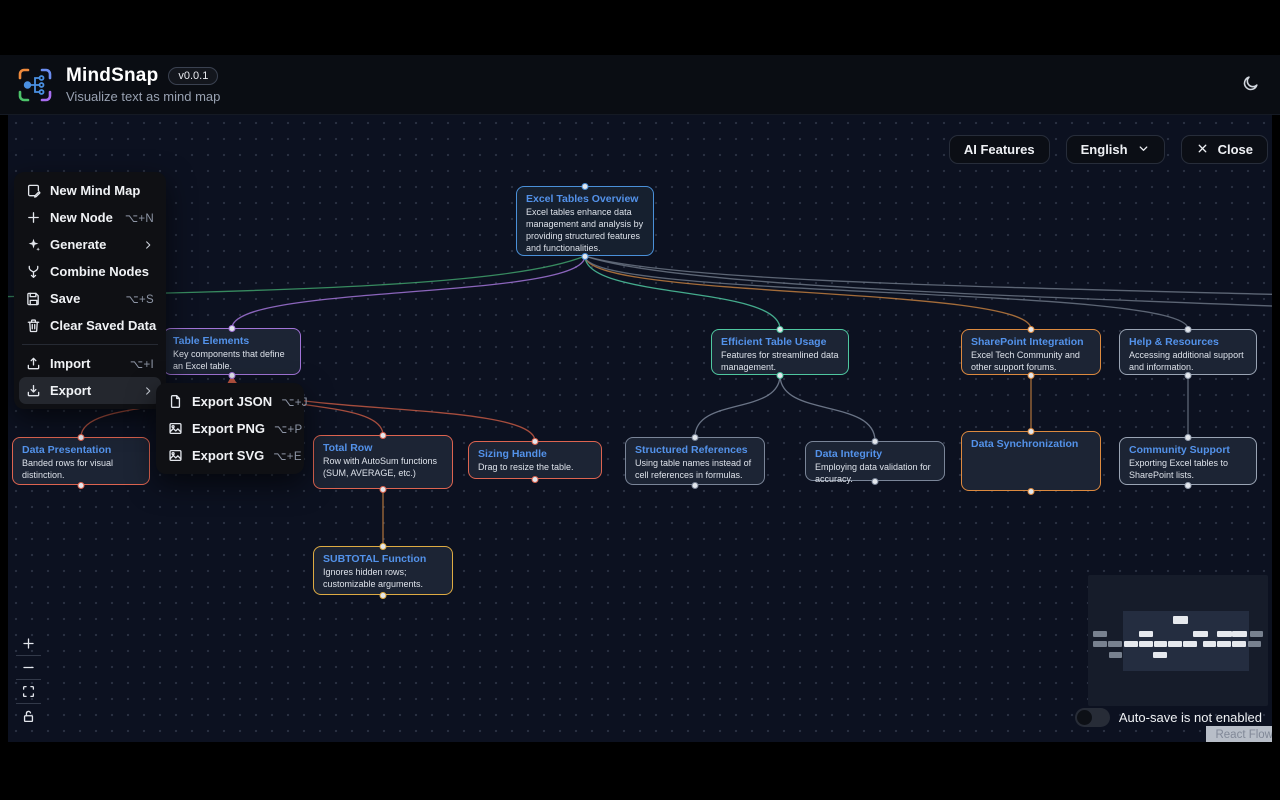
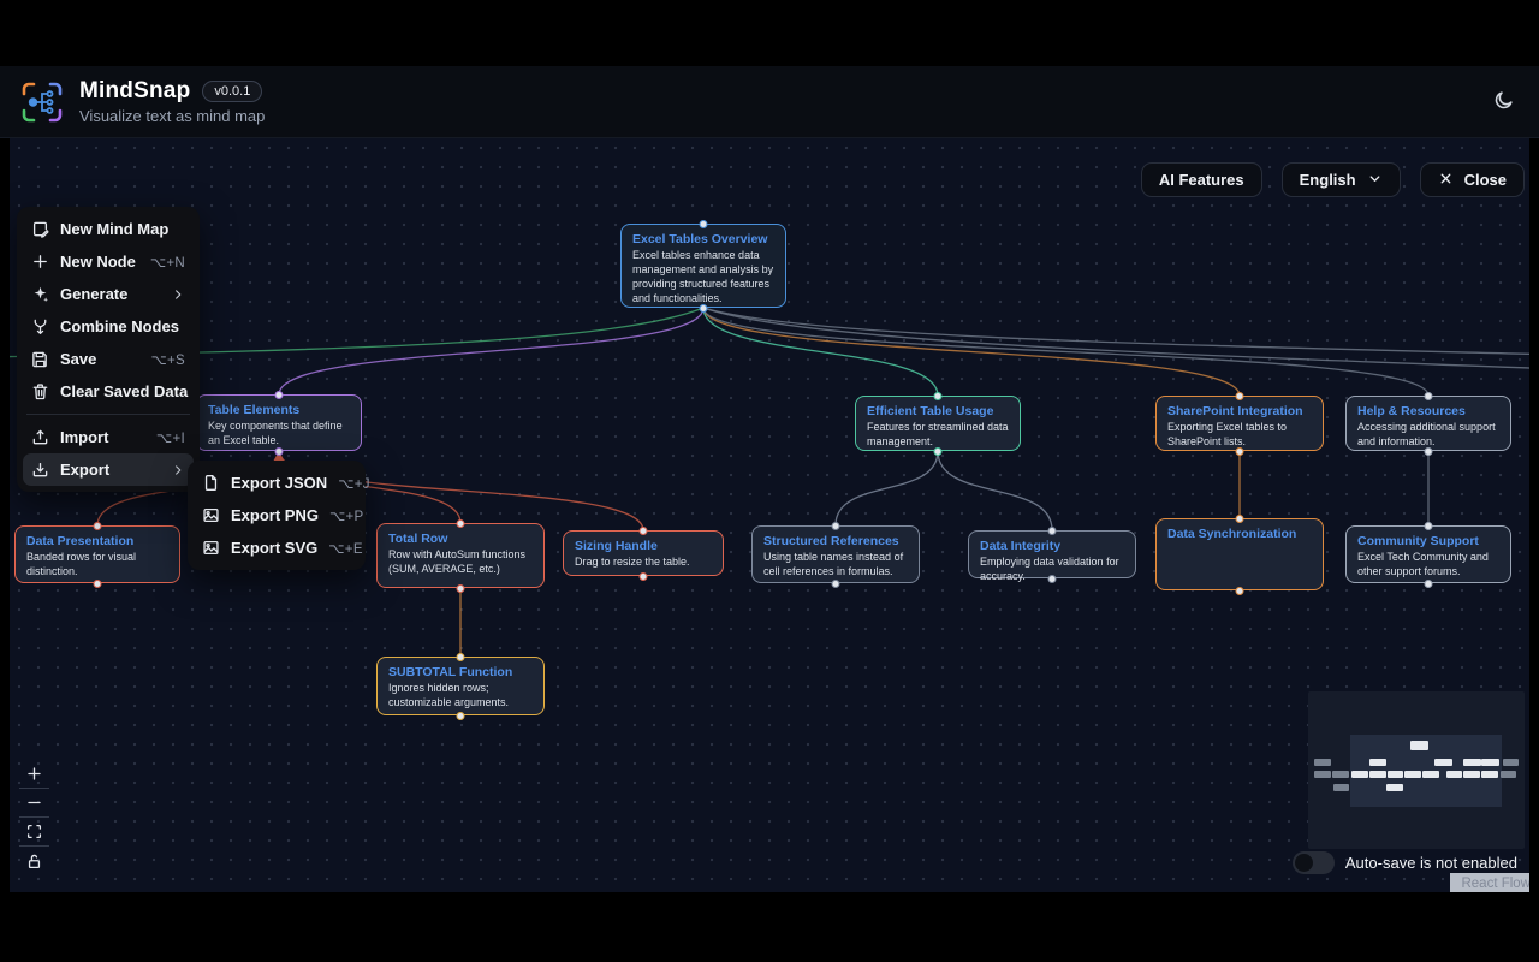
  MindSnap
  v0.0.1
  Visualize text as mind map
  Excel Tables Overview
  Excel tables enhance data management and analysis by providing structured features and functionalities.
  Table Elements
  Key components that define an Excel table.
  Efficient Table Usage
  Features for streamlined data management.
  SharePoint Integration
- Excel Tech Community and other support forums.
+ Exporting Excel tables to SharePoint lists.
  Help & Resources
  Accessing additional support and information.
  Data Presentation
  Banded rows for visual distinction.
  Total Row
  Row with AutoSum functions (SUM, AVERAGE, etc.)
  Sizing Handle
  Drag to resize the table.
  Structured References
  Using table names instead of cell references in formulas.
  Data Integrity
  Employing data validation for accuracy.
  Data Synchronization
  Community Support
- Exporting Excel tables to SharePoint lists.
+ Excel Tech Community and other support forums.
  SUBTOTAL Function
  Ignores hidden rows; customizable arguments.
  New Mind Map
  New Node
  ⌥+N
  Generate
  Combine Nodes
  Save
  ⌥+S
  Clear Saved Data
  Import
  ⌥+I
  Export
  Export JSON
  ⌥+J
  Export PNG
  ⌥+P
  Export SVG
  ⌥+E
  AI Features
  English
  Close
  Auto-save is not enabled
  React Flow
